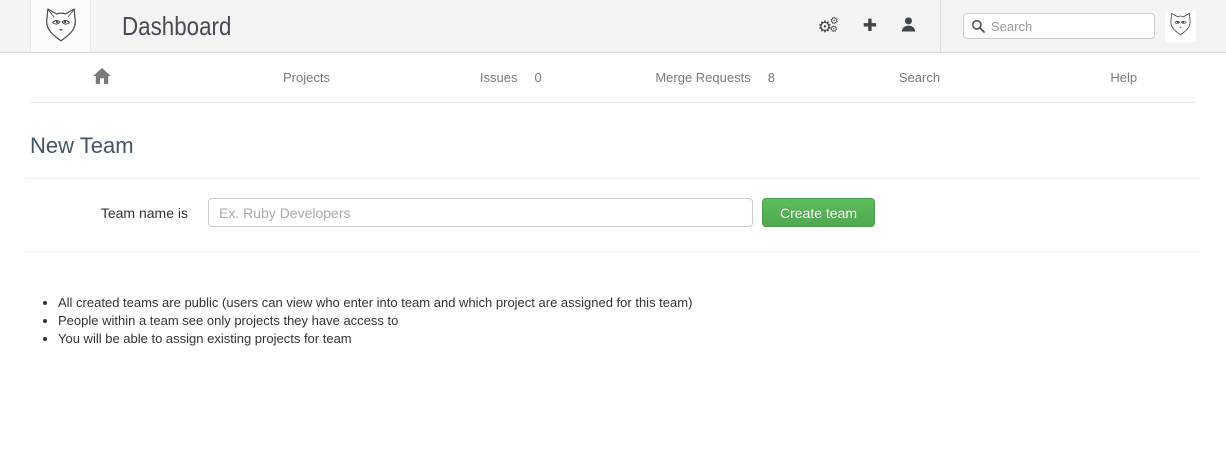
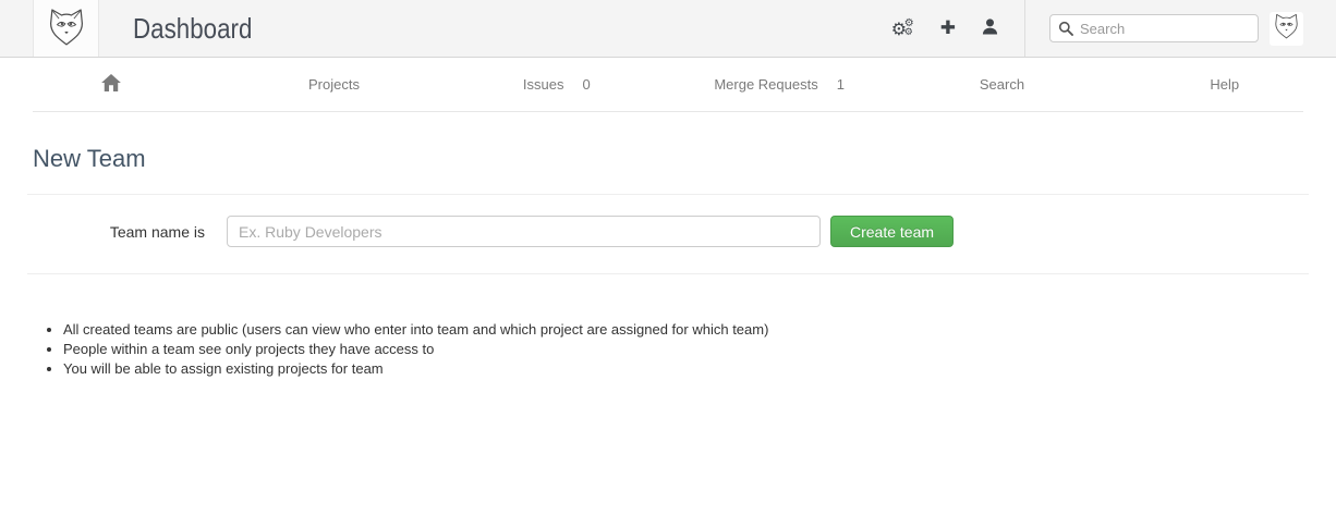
  Dashboard
  ⚙
  ⚙
  ⚙
  ✚
  Search
  Projects
  Issues
  0
  Merge Requests
- 8
+ 1
  Search
  Help
  New Team
  Team name is
  Ex. Ruby Developers
  Create team
- All created teams are public (users can view who enter into team and which project are assigned for this team)
+ All created teams are public (users can view who enter into team and which project are assigned for which team)
  People within a team see only projects they have access to
  You will be able to assign existing projects for team
